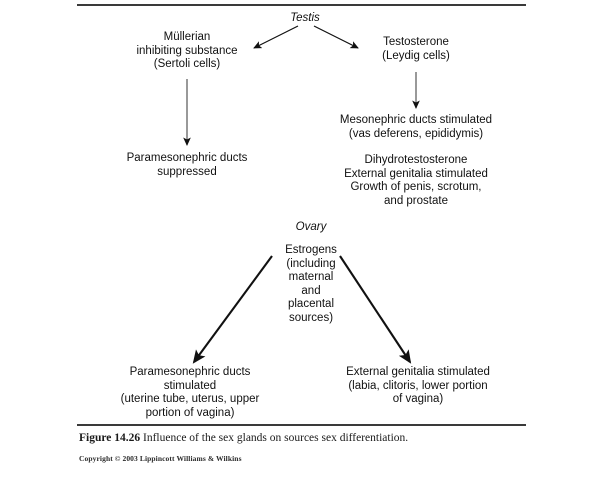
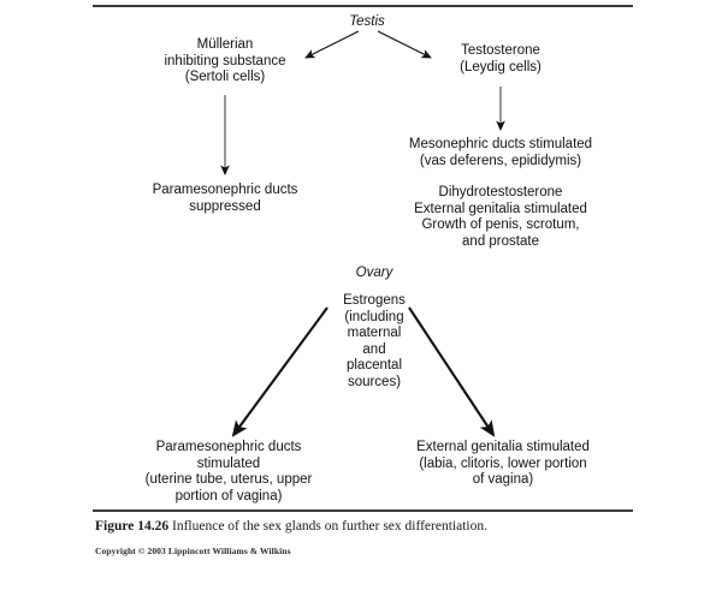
  Testis
  Müllerian
  inhibiting substance
  (Sertoli cells)
  Testosterone
  (Leydig cells)
  Paramesonephric ducts suppressed
  Mesonephric ducts stimulated
  (vas deferens, epididymis)
  Dihydrotestosterone
  External genitalia stimulated
  Growth of penis, scrotum,
  and prostate
  Ovary
  Estrogens
  (including
  maternal
  and
  placental
  sources)
  Paramesonephric ducts stimulated
  (uterine tube, uterus, upper
  portion of vagina)
  External genitalia stimulated
  (labia, clitoris, lower portion
  of vagina)
- Figure 14.26 Influence of the sex glands on sources sex differentiation.
+ Figure 14.26 Influence of the sex glands on further sex differentiation.
  Copyright © 2003 Lippincott Williams & Wilkins
